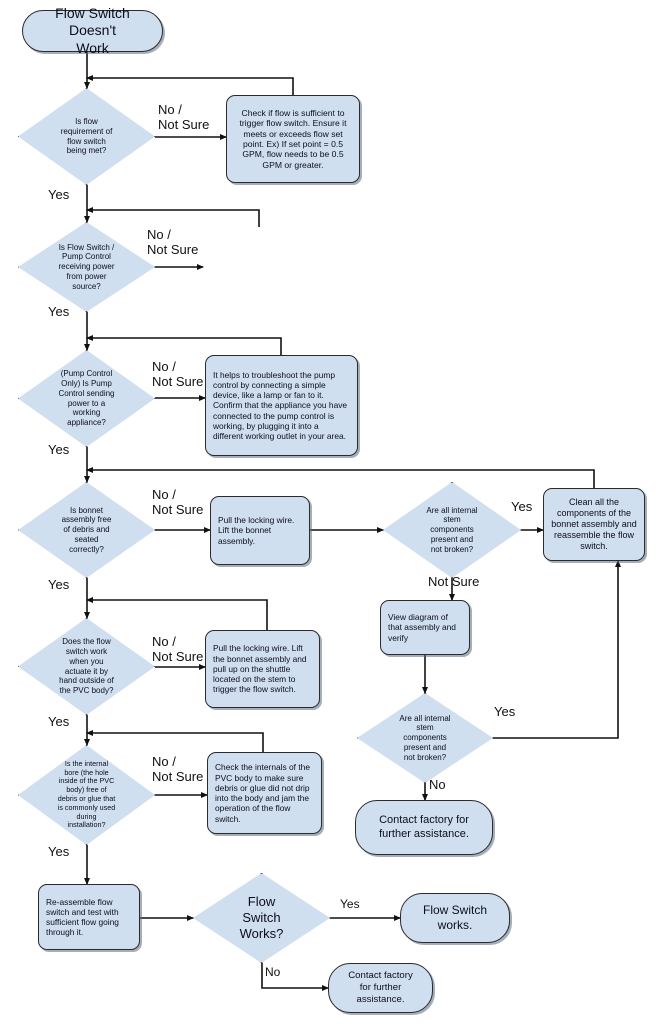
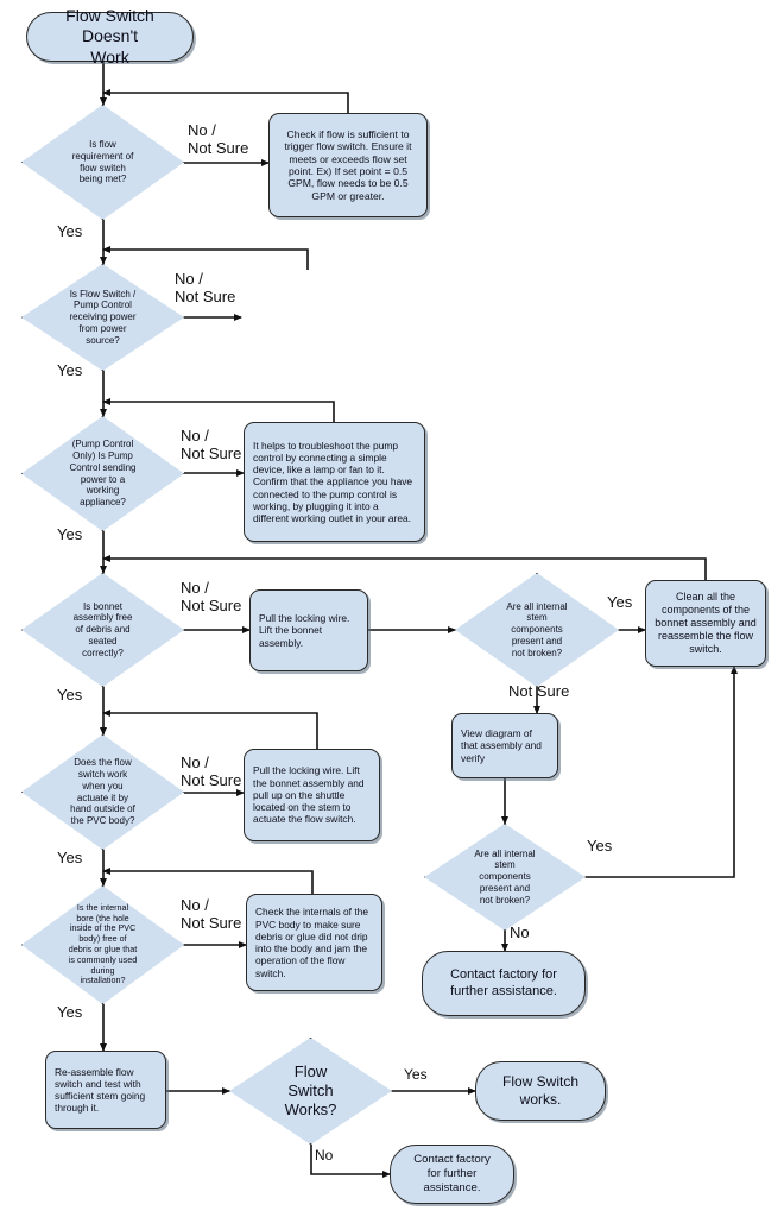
  Flow Switch Doesn't
  Work
  Is flow
  requirement of
  flow switch
  being met?
  Check if flow is sufficient to trigger flow switch. Ensure it meets or exceeds flow set point. Ex) If set point = 0.5 GPM, flow needs to be 0.5 GPM or greater.
  Is Flow Switch /
  Pump Control
  receiving power
  from power
  source?
  (Pump Control
  Only) Is Pump
  Control sending
  power to a
  working
  appliance?
  It helps to troubleshoot the pump control by connecting a simple device, like a lamp or fan to it. Confirm that the appliance you have connected to the pump control is working, by plugging it into a different working outlet in your area.
  Is bonnet
  assembly free
  of debris and
  seated
  correctly?
  Pull the locking wire. Lift the bonnet assembly.
  Are all internal
  stem
  components
  present and
  not broken?
  Clean all the components of the bonnet assembly and reassemble the flow switch.
  View diagram of that assembly and verify
  Are all internal
  stem
  components
  present and
  not broken?
  Contact factory for further assistance.
  Does the flow
  switch work
  when you
  actuate it by
  hand outside of
  the PVC body?
- Pull the locking wire. Lift the bonnet assembly and pull up on the shuttle located on the stem to trigger the flow switch.
+ Pull the locking wire. Lift the bonnet assembly and pull up on the shuttle located on the stem to actuate the flow switch.
  Is the internal
  bore (the hole
  inside of the PVC
  body) free of
  debris or glue that
  is commonly used
  during
  installation?
  Check the internals of the PVC body to make sure debris or glue did not drip into the body and jam the operation of the flow switch.
- Re-assemble flow switch and test with sufficient flow going through it.
+ Re-assemble flow switch and test with sufficient stem going through it.
  Flow
  Switch
  Works?
  Flow Switch
  works.
  Contact factory
  for further
  assistance.
  No /
  Not Sure
  Yes
  No /
  Not Sure
  Yes
  No /
  Not Sure
  Yes
  No /
  Not Sure
  Yes
  Yes
  Not Sure
  Yes
  No
  No /
  Not Sure
  Yes
  No /
  Not Sure
  Yes
  Yes
  No
